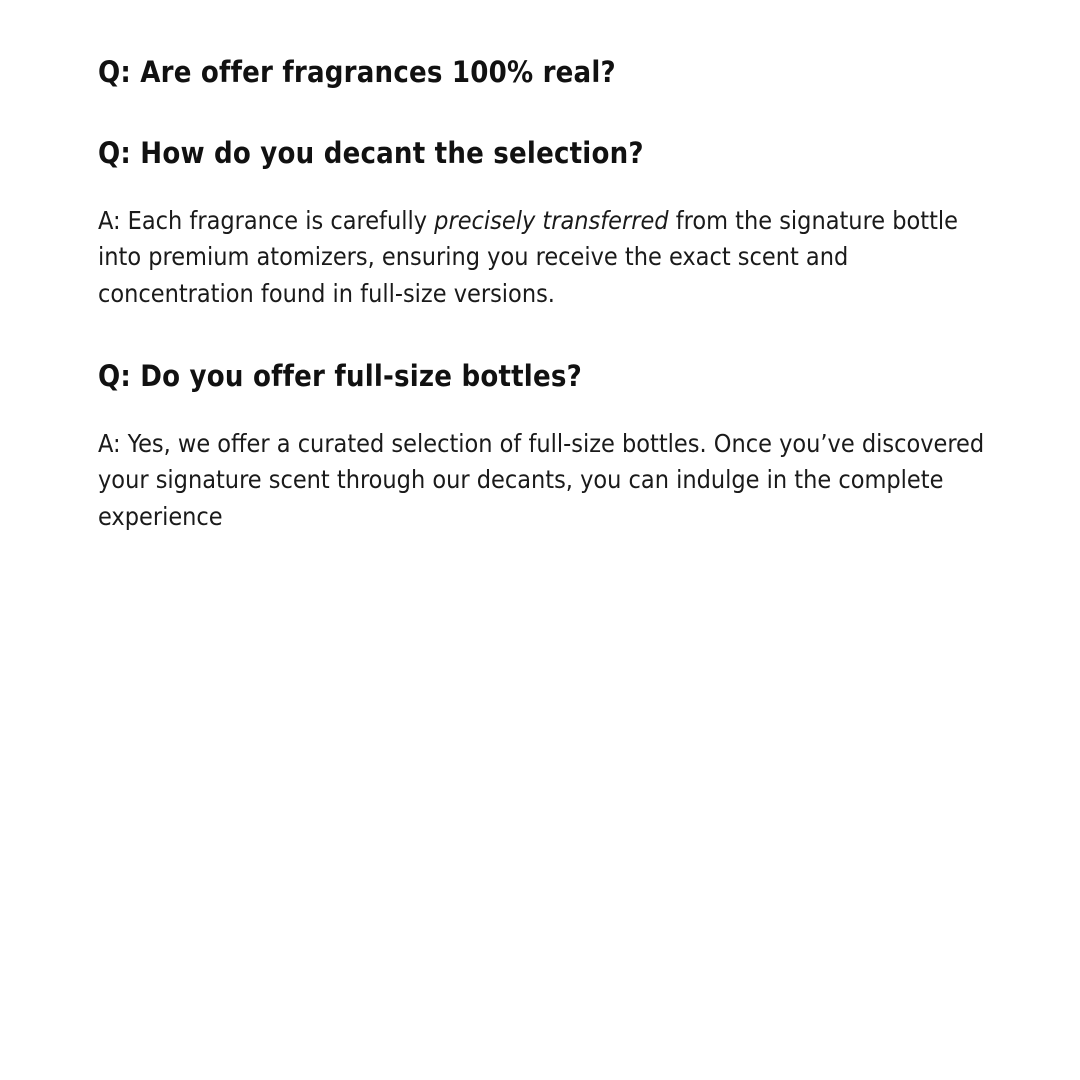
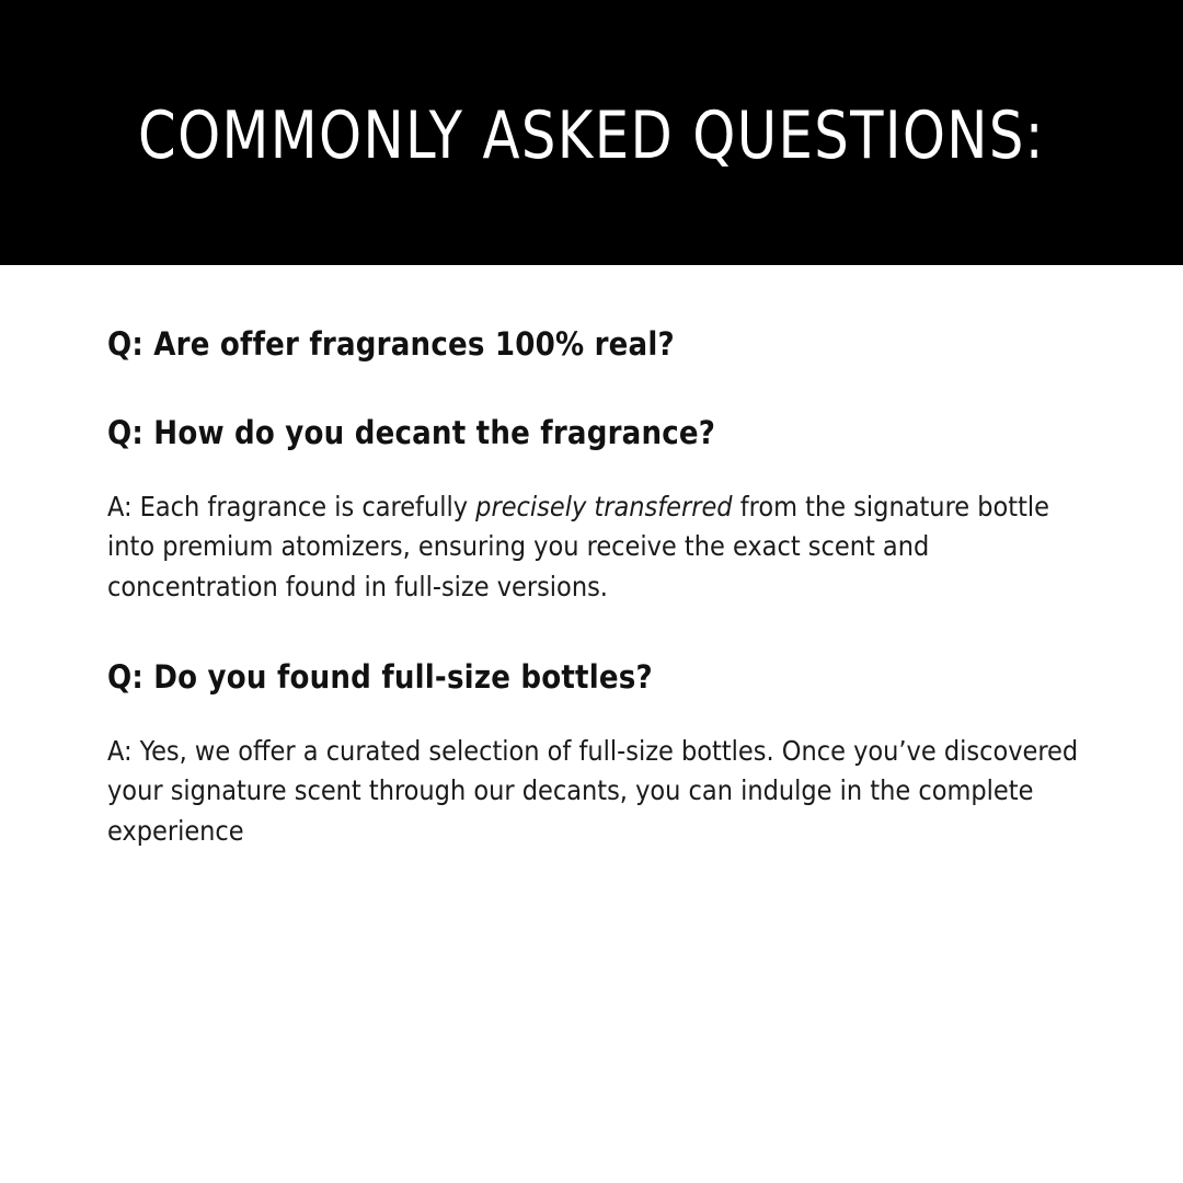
+ COMMONLY ASKED QUESTIONS:
  Q: Are offer fragrances 100% real?
- Q: How do you decant the selection?
+ Q: How do you decant the fragrance?
  A: Each fragrance is carefully precisely transferred from the signature bottle into premium atomizers, ensuring you receive the exact scent and concentration found in full-size versions.
- Q: Do you offer full-size bottles?
+ Q: Do you found full-size bottles?
  A: Yes, we offer a curated selection of full-size bottles. Once you’ve discovered your signature scent through our decants, you can indulge in the complete experience
